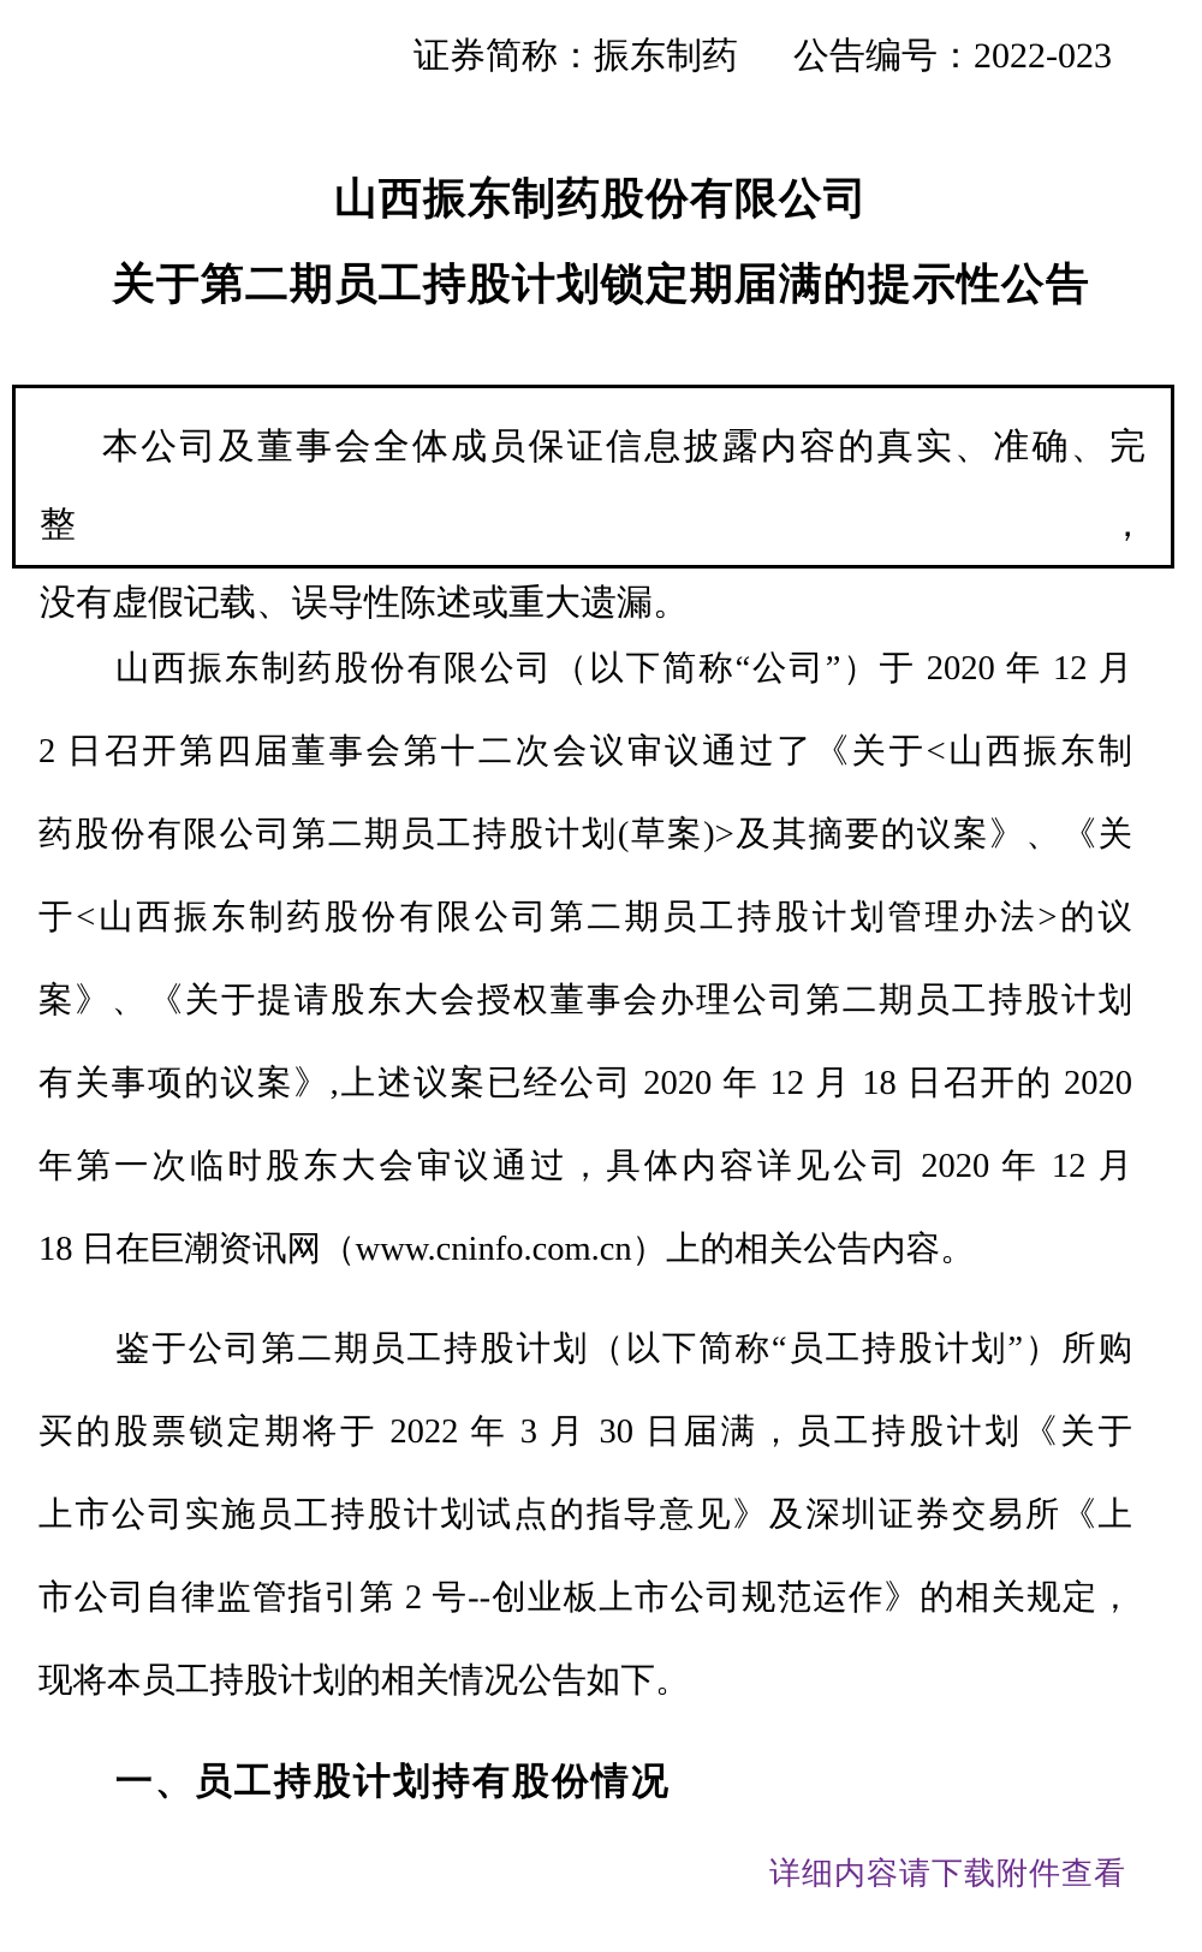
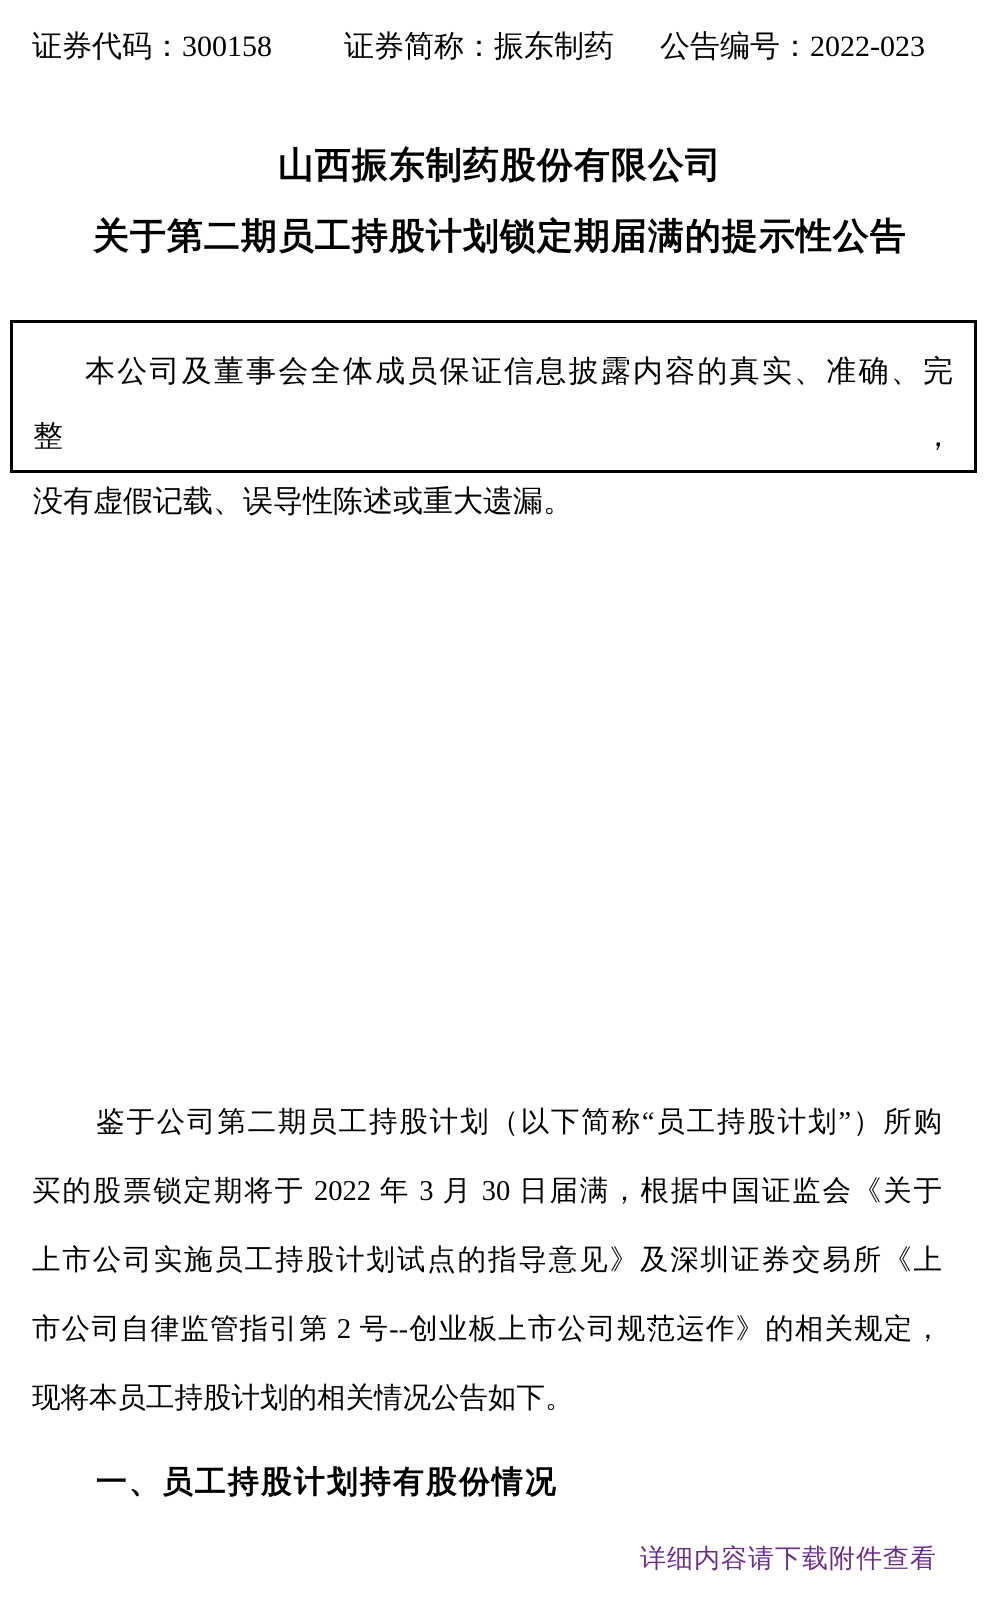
+ 证券代码：300158
  证券简称：振东制药
  公告编号：2022-023
  山西振东制药股份有限公司
  关于第二期员工持股计划锁定期届满的提示性公告
  本公司及董事会全体成员保证信息披露内容的真实、准确、完整，
  没有虚假记载、误导性陈述或重大遗漏。
- 山西振东制药股份有限公司（以下简称“公司”）于 2020 年 12 月
- 2 日召开第四届董事会第十二次会议审议通过了《关于<山西振东制
- 药股份有限公司第二期员工持股计划(草案)>及其摘要的议案》、《关
- 于<山西振东制药股份有限公司第二期员工持股计划管理办法>的议
- 案》、《关于提请股东大会授权董事会办理公司第二期员工持股计划
- 有关事项的议案》,上述议案已经公司 2020 年 12 月 18 日召开的 2020
- 年第一次临时股东大会审议通过，具体内容详见公司 2020 年 12 月
- 18 日在巨潮资讯网（www.cninfo.com.cn）上的相关公告内容。
  鉴于公司第二期员工持股计划（以下简称“员工持股计划”）所购
- 买的股票锁定期将于 2022 年 3 月 30 日届满，员工持股计划《关于
+ 买的股票锁定期将于 2022 年 3 月 30 日届满，根据中国证监会《关于
  上市公司实施员工持股计划试点的指导意见》及深圳证券交易所《上
  市公司自律监管指引第 2 号--创业板上市公司规范运作》的相关规定，
  现将本员工持股计划的相关情况公告如下。
  一、员工持股计划持有股份情况
  详细内容请下载附件查看
